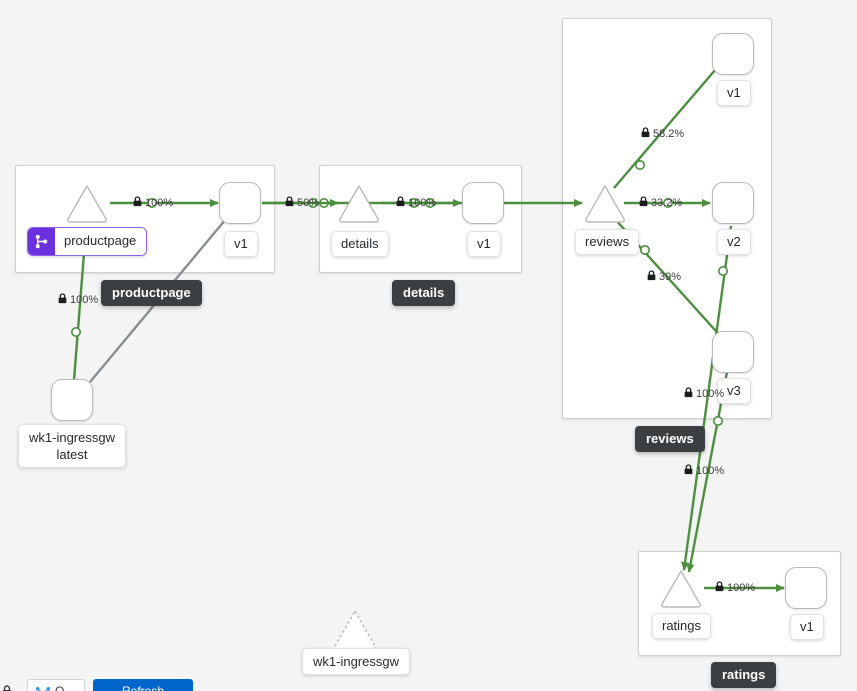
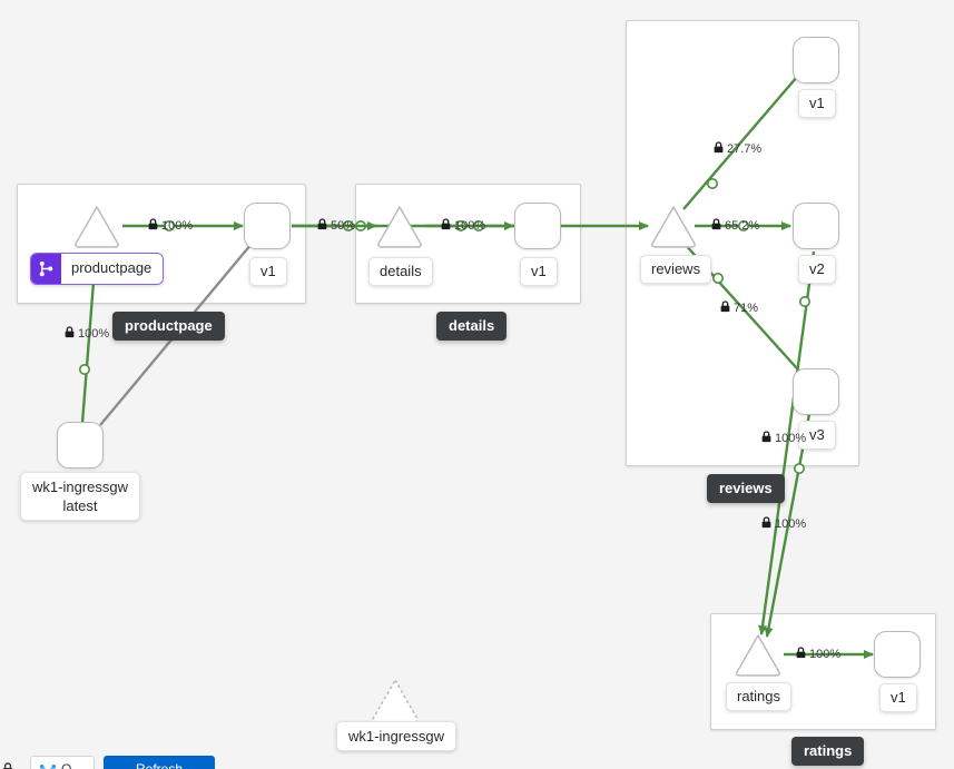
  wk1-ingressgw
  latest
  productpage
  v1
  details
  v1
  reviews
  v1
  v2
  v3
  ratings
  v1
  wk1-ingressgw
  100%
  100%
  50%
  100%
- 58.2%
+ 27.7%
- 33.2%
+ 65.2%
- 39%
+ 71%
  100%
  100%
  100%
  productpage
  details
  reviews
  ratings
